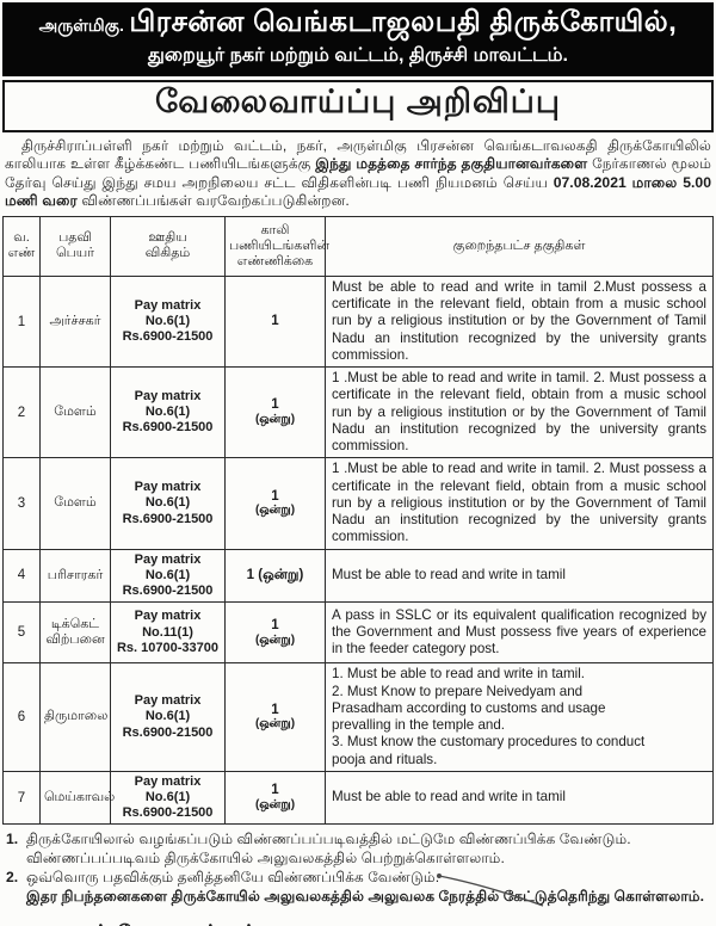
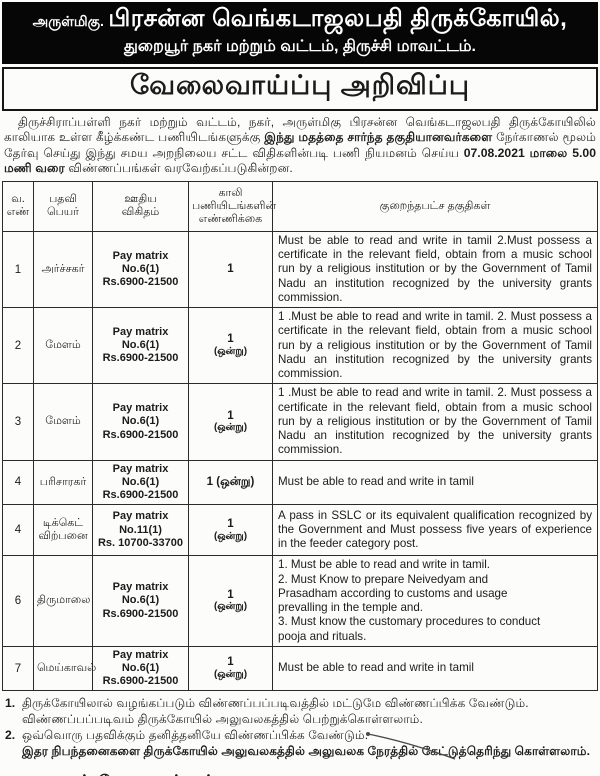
  அருள்மிகு. பிரசன்ன வெங்கடாஜலபதி திருக்கோயில்,
  துறையூர் நகர் மற்றும் வட்டம், திருச்சி மாவட்டம்.
  வேலைவாய்ப்பு அறிவிப்பு
- திருச்சிராப்பள்ளி நகர் மற்றும் வட்டம், நகர், அருள்மிகு பிரசன்ன வெங்கடாவலகதி திருக்கோயிலில் காலியாக உள்ள கீழ்க்கண்ட பணியிடங்களுக்கு இந்து மதத்தை சார்ந்த தகுதியானவர்களை நேர்காணல் மூலம் தேர்வு செய்து இந்து சமய அறநிலைய சட்ட விதிகளின்படி பணி நியமனம் செய்ய 07.08.2021 மாலை 5.00 மணி வரை விண்ணப்பங்கள் வரவேற்கப்படுகின்றன.
+ திருச்சிராப்பள்ளி நகர் மற்றும் வட்டம், நகர், அருள்மிகு பிரசன்ன வெங்கடாஜலபதி திருக்கோயிலில் காலியாக உள்ள கீழ்க்கண்ட பணியிடங்களுக்கு இந்து மதத்தை சார்ந்த தகுதியானவர்களை நேர்காணல் மூலம் தேர்வு செய்து இந்து சமய அறநிலைய சட்ட விதிகளின்படி பணி நியமனம் செய்ய 07.08.2021 மாலை 5.00 மணி வரை விண்ணப்பங்கள் வரவேற்கப்படுகின்றன.
  வ. எண்	பதவி பெயர்	ஊதிய விகிதம்	காலி பணியிடங்களின் எண்ணிக்கை	குறைந்தபட்ச தகுதிகள்
  1	அர்ச்சகர்	Pay matrix No.6(1) Rs.6900-21500	1	Must be able to read and write in tamil 2.Must possess a certificate in the relevant field, obtain from a music school run by a religious institution or by the Government of Tamil Nadu an institution recognized by the university grants commission.
  2	மேளம்	Pay matrix No.6(1) Rs.6900-21500	1 (ஒன்று)	1 .Must be able to read and write in tamil. 2. Must possess a certificate in the relevant field, obtain from a music school run by a religious institution or by the Government of Tamil Nadu an institution recognized by the university grants commission.
  3	மேளம்	Pay matrix No.6(1) Rs.6900-21500	1 (ஒன்று)	1 .Must be able to read and write in tamil. 2. Must possess a certificate in the relevant field, obtain from a music school run by a religious institution or by the Government of Tamil Nadu an institution recognized by the university grants commission.
  4	பரிசாரகர்	Pay matrix No.6(1) Rs.6900-21500	1 (ஒன்று)	Must be able to read and write in tamil
- 5	டிக்கெட் விற்பனை	Pay matrix No.11(1) Rs. 10700-33700	1 (ஒன்று)	A pass in SSLC or its equivalent qualification recognized by the Government and Must possess five years of experience in the feeder category post.
+ 4	டிக்கெட் விற்பனை	Pay matrix No.11(1) Rs. 10700-33700	1 (ஒன்று)	A pass in SSLC or its equivalent qualification recognized by the Government and Must possess five years of experience in the feeder category post.
  6	திருமாலை	Pay matrix No.6(1) Rs.6900-21500	1 (ஒன்று)	1. Must be able to read and write in tamil. 2. Must Know to prepare Neivedyam and Prasadham according to customs and usage prevalling in the temple and. 3. Must know the customary procedures to conduct pooja and rituals.
  7	மெய்காவல்	Pay matrix No.6(1) Rs.6900-21500	1 (ஒன்று)	Must be able to read and write in tamil
  1.
  திருக்கோயிலால் வழங்கப்படும் விண்ணப்பப்படிவத்தில் மட்டுமே விண்ணப்பிக்க வேண்டும். விண்ணப்பப்படிவம் திருக்கோயில் அலுவலகத்தில் பெற்றுக்கொள்ளலாம்.
  2.
  ஒவ்வொரு பதவிக்கும் தனித்தனியே விண்ணப்பிக்க வேண்டும்
  இதர நிபந்தனைகளை திருக்கோயில் அலுவலகத்தில் அலுவலக நேரத்தில்ட்டுத்தெரிந்து கொள்ளலாம்.
